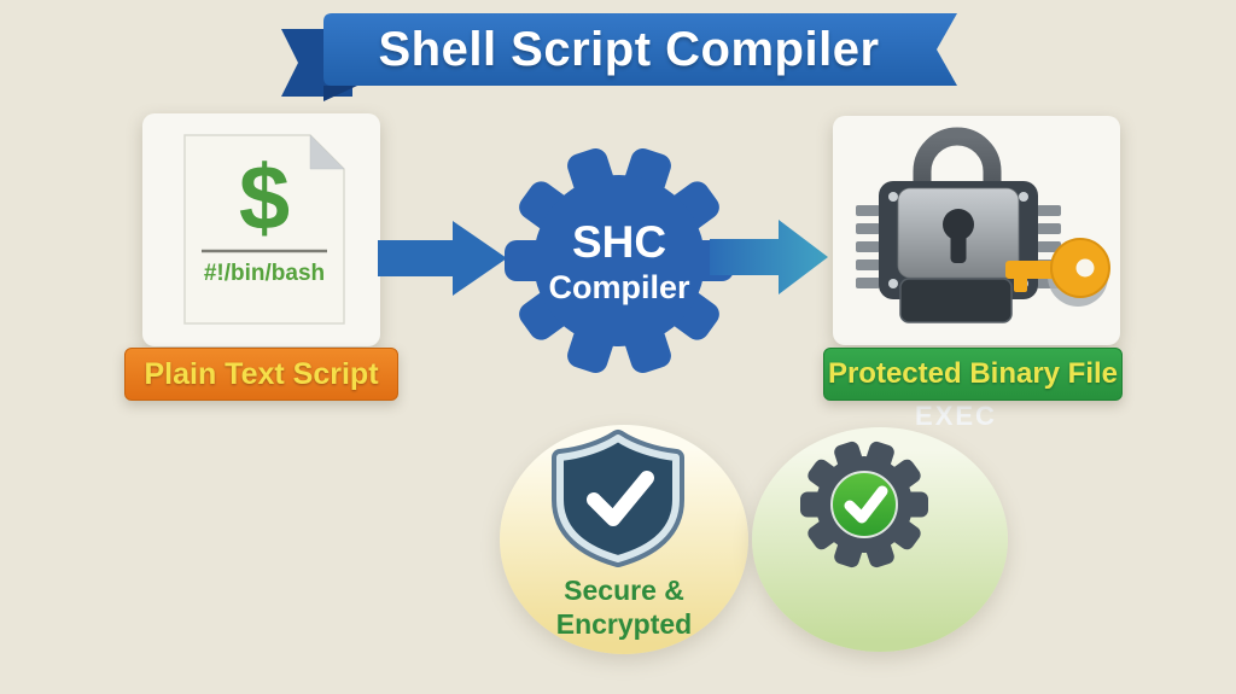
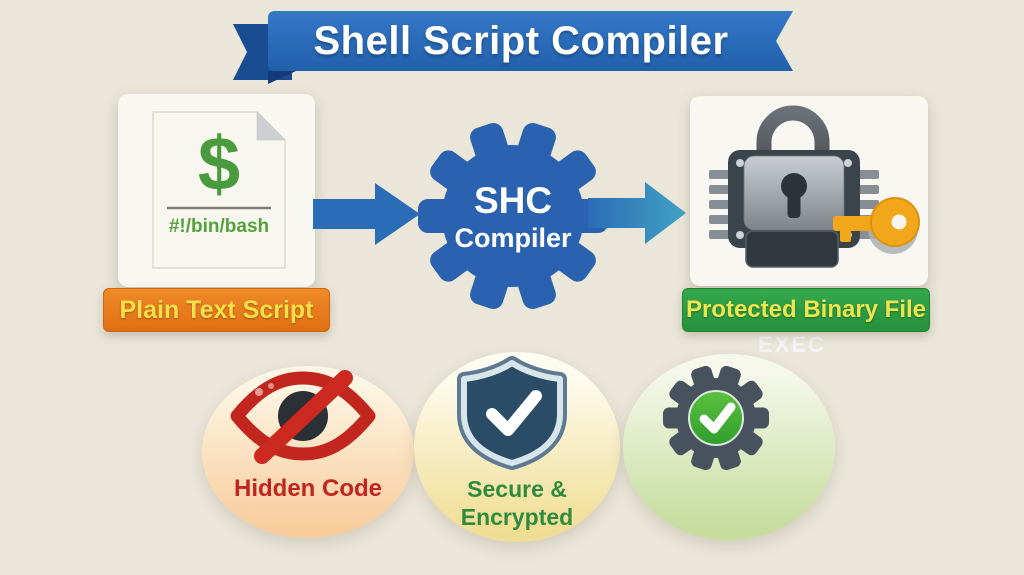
  Shell Script Compiler
  $
  #!/bin/bash
  Plain Text Script
  SHC
  Compiler
  EXEC
  Protected Binary File
+ Hidden Code
  Secure & Encrypted
